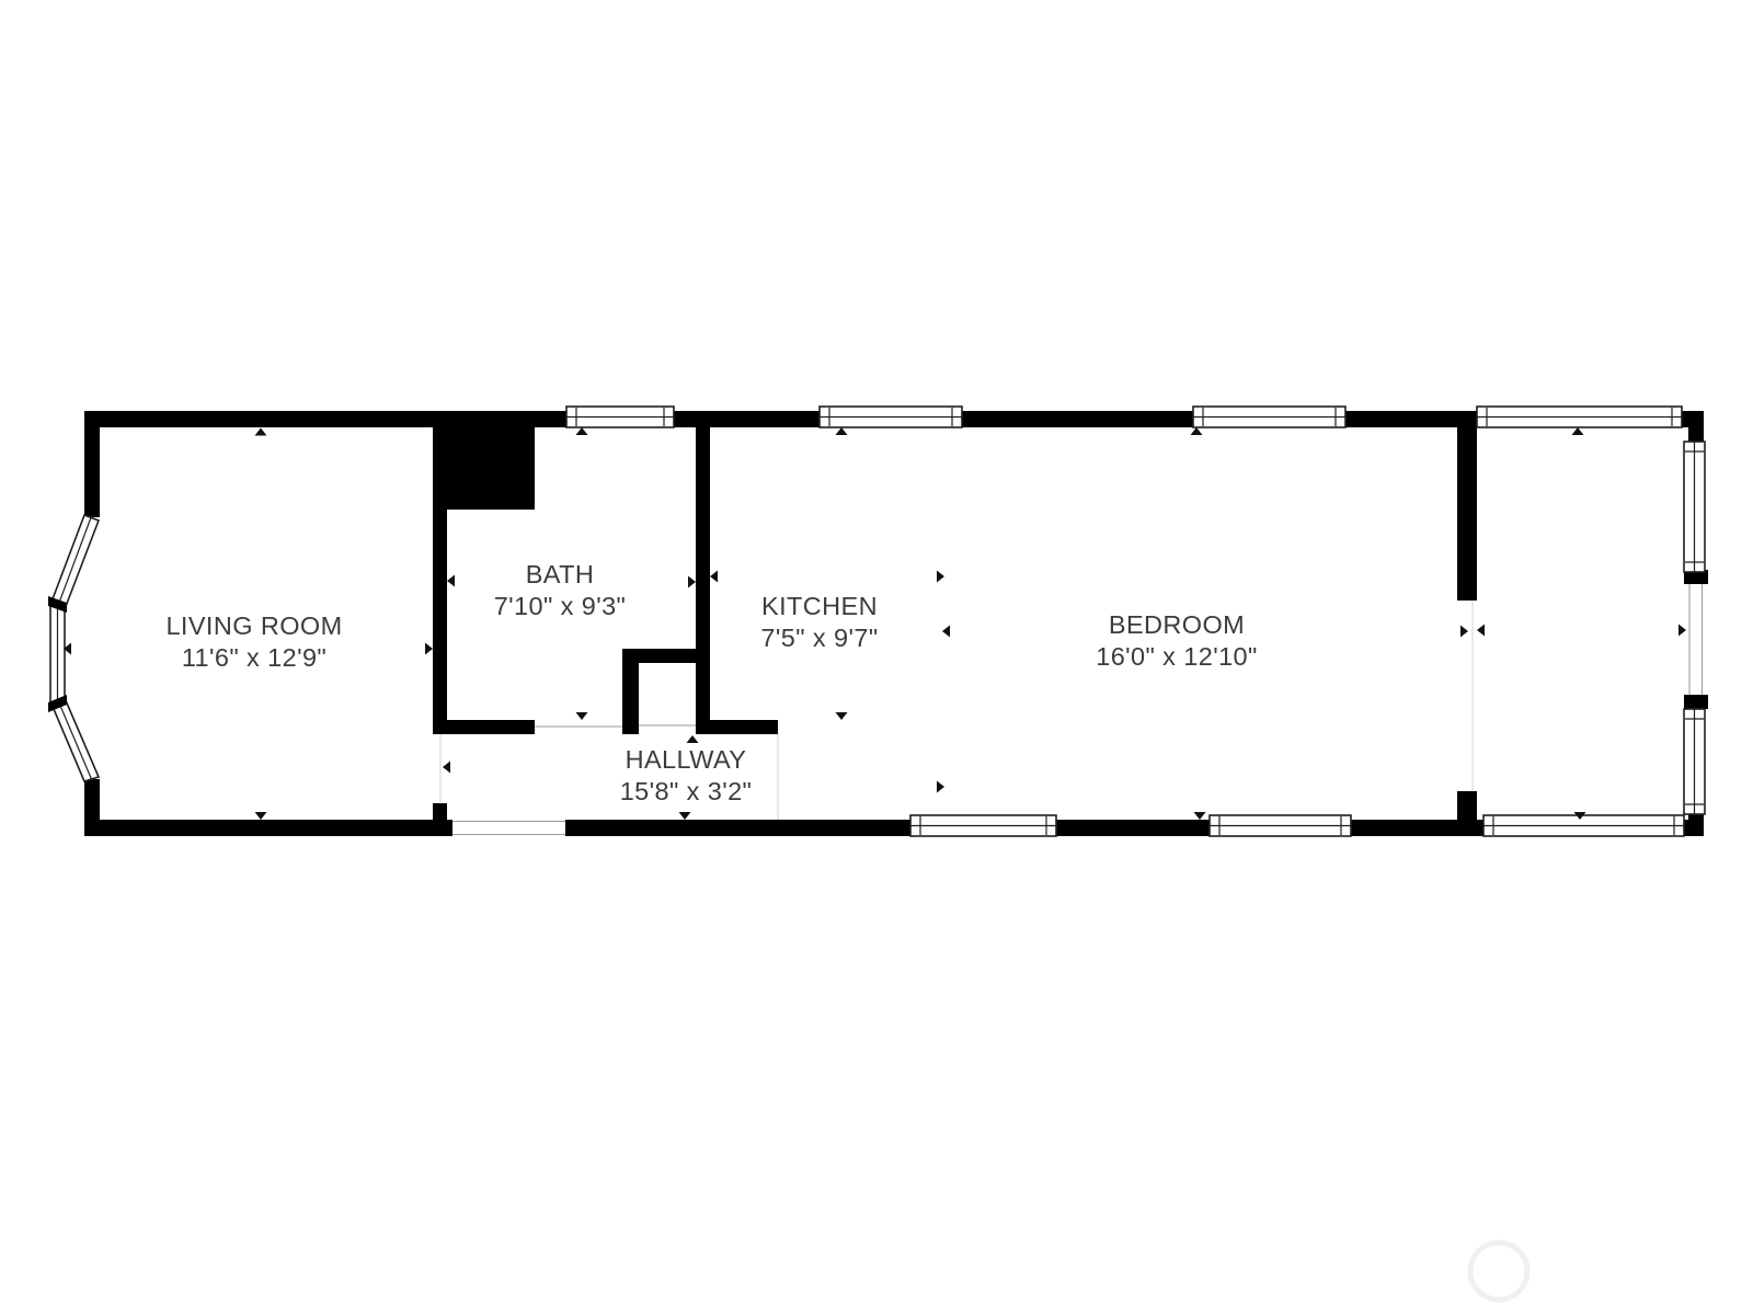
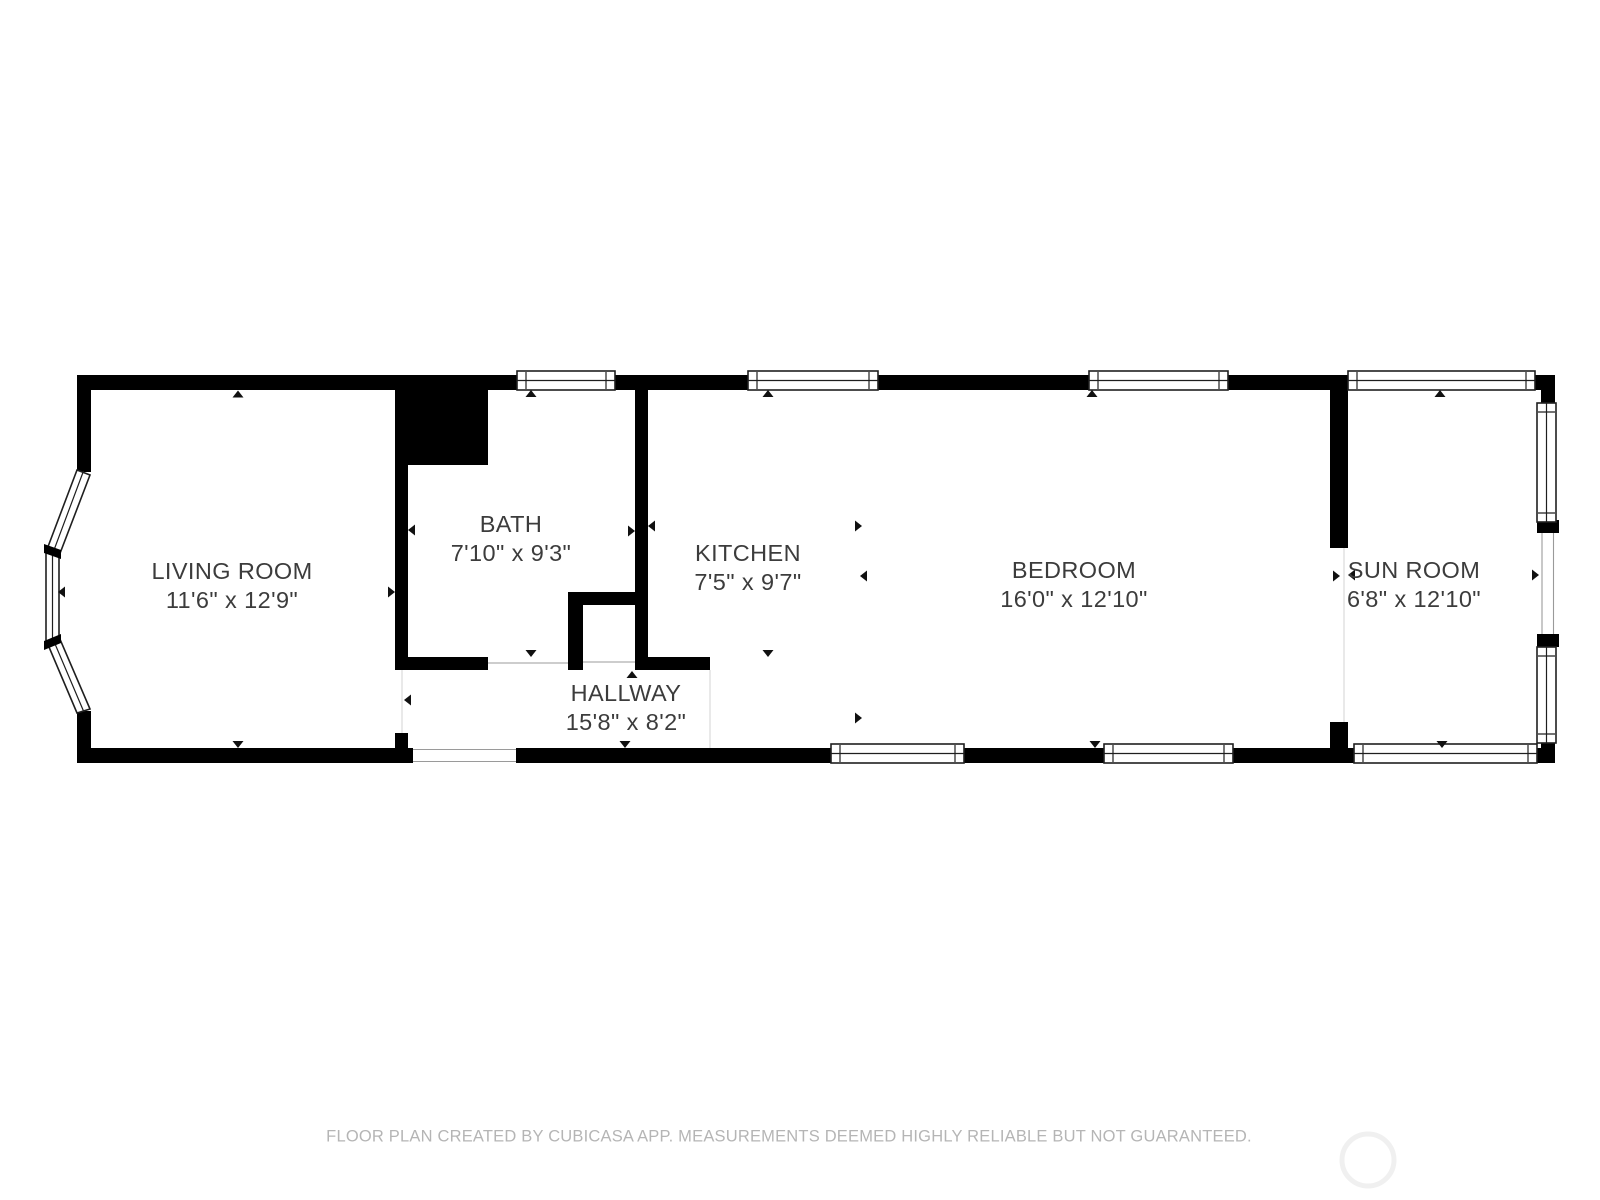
  LIVING ROOM
  11'6" x 12'9"
  BATH
  7'10" x 9'3"
  KITCHEN
  7'5" x 9'7"
  HALLWAY
- 15'8" x 3'2"
+ 15'8" x 8'2"
  BEDROOM
  16'0" x 12'10"
+ SUN ROOM
+ 6'8" x 12'10"
+ FLOOR PLAN CREATED BY CUBICASA APP. MEASUREMENTS DEEMED HIGHLY RELIABLE BUT NOT GUARANTEED.
